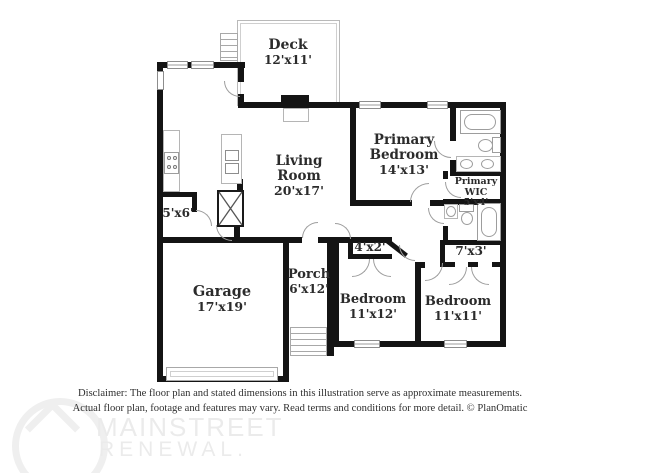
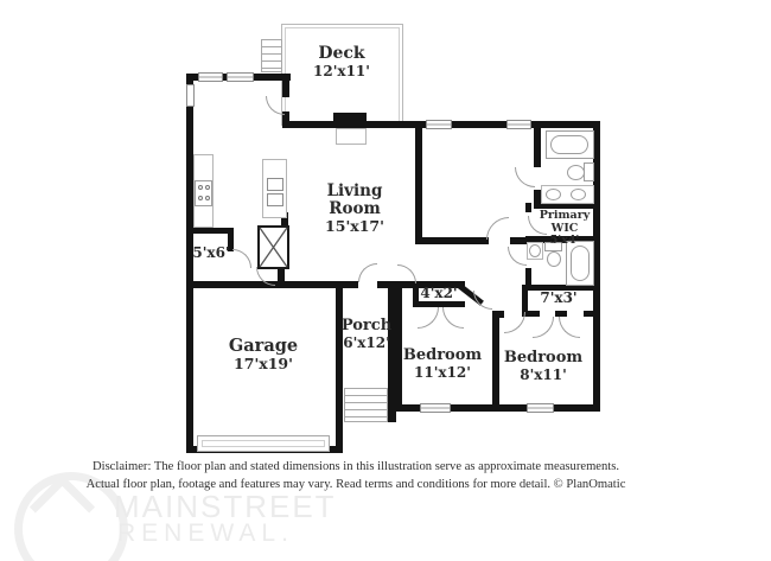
  Deck
  12'x11'
  Living Room
- 20'x17'
+ 15'x17'
- Primary Bedroom
- 14'x13'
  Primary WIC
  5'x4'
  Garage
  17'x19'
  Porch
  6'x12'
  Bedroom
  11'x12'
  Bedroom
- 11'x11'
+ 8'x11'
  5'x6'
  4'x2'
  7'x3'
  Disclaimer: The floor plan and stated dimensions in this illustration serve as approximate measurements.
  Actual floor plan, footage and features may vary. Read terms and conditions for more detail. © PlanOmatic
  MAINSTREET
